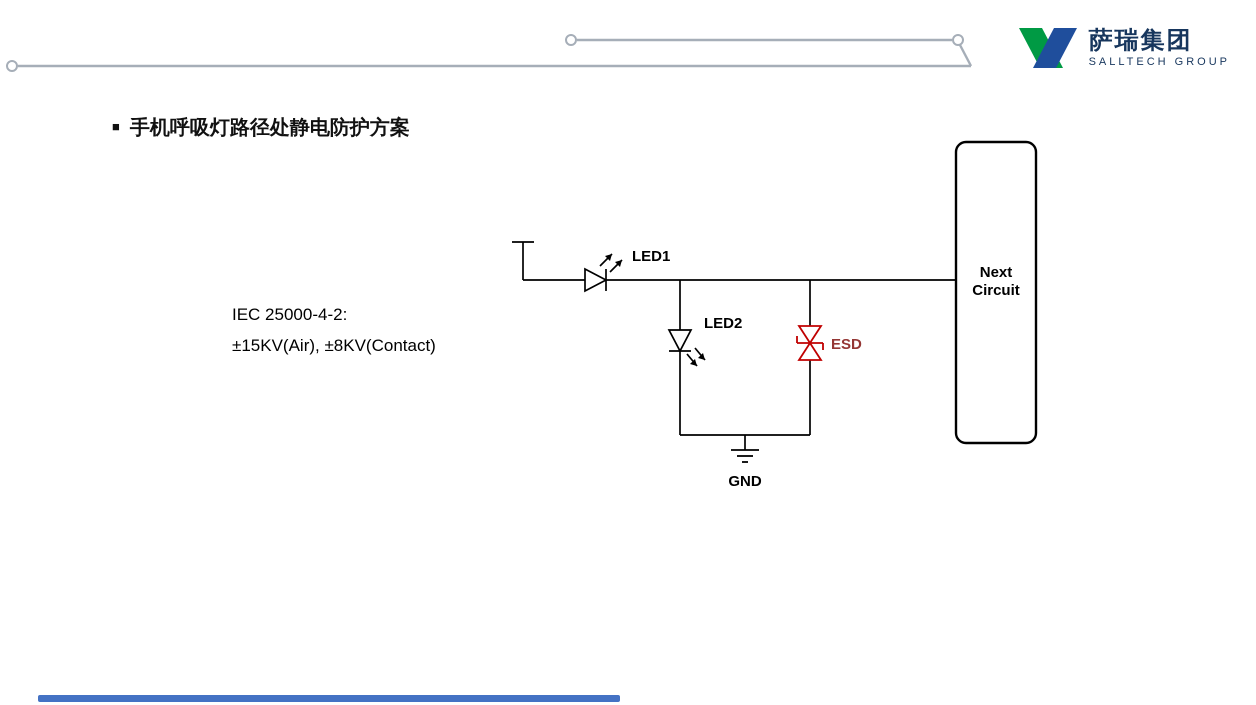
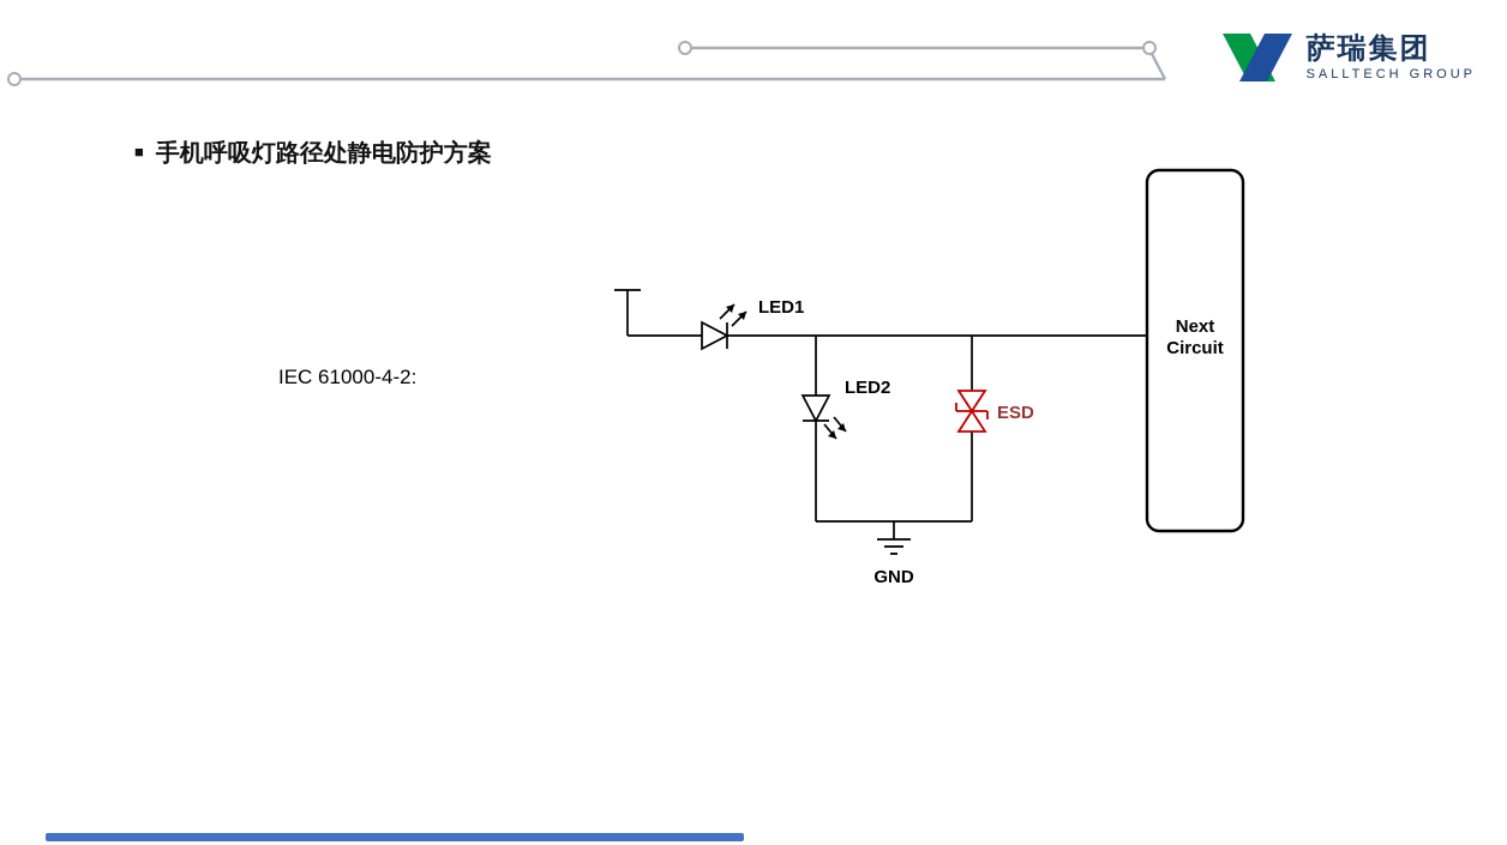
  萨瑞集团
  SALLTECH GROUP
  ■
  手机呼吸灯路径处静电防护方案
- IEC 25000-4-2:
+ IEC 61000-4-2:
- ±15KV(Air), ±8KV(Contact)
  LED1
  LED2
  ESD
  GND
  Next
  Circuit
